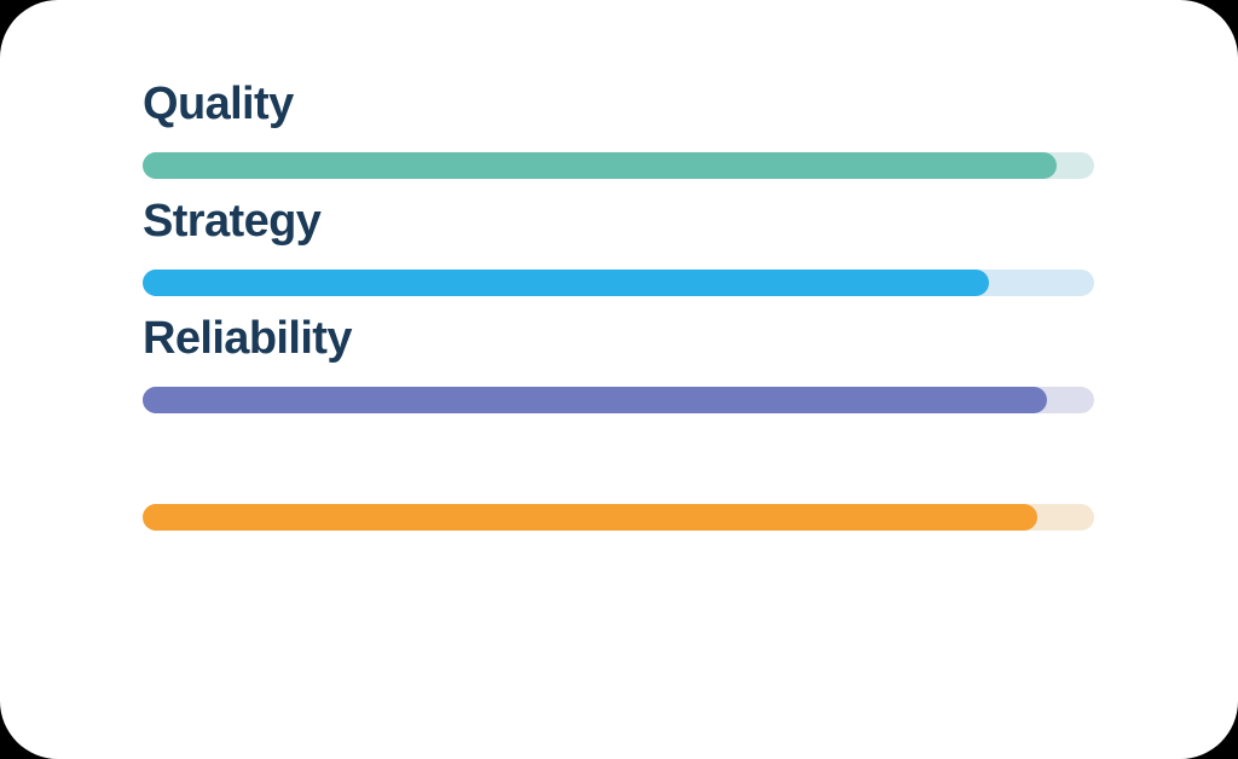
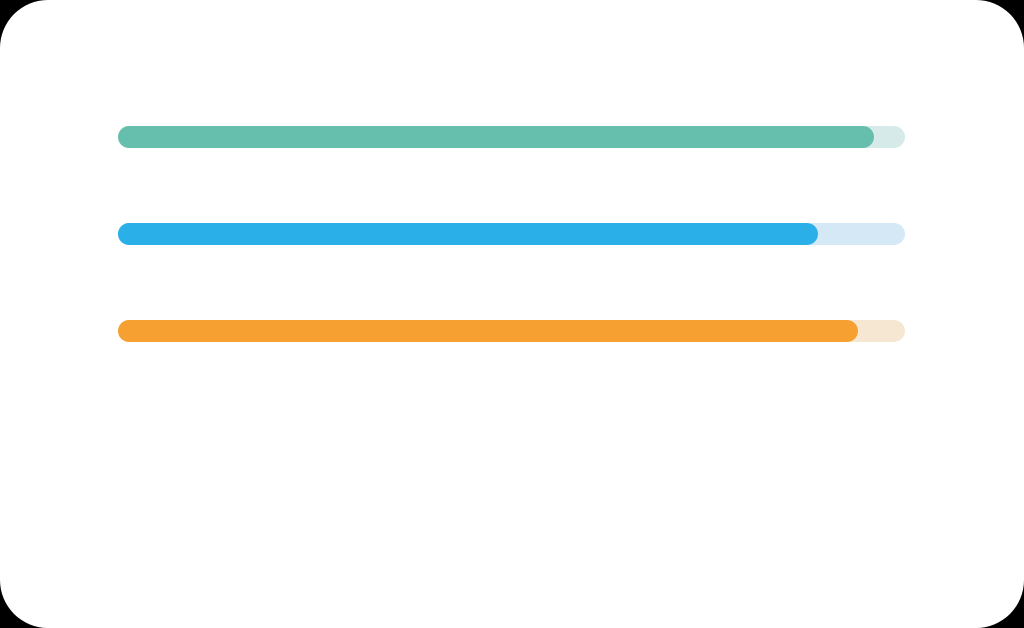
- Quality
- Strategy
- Reliability
